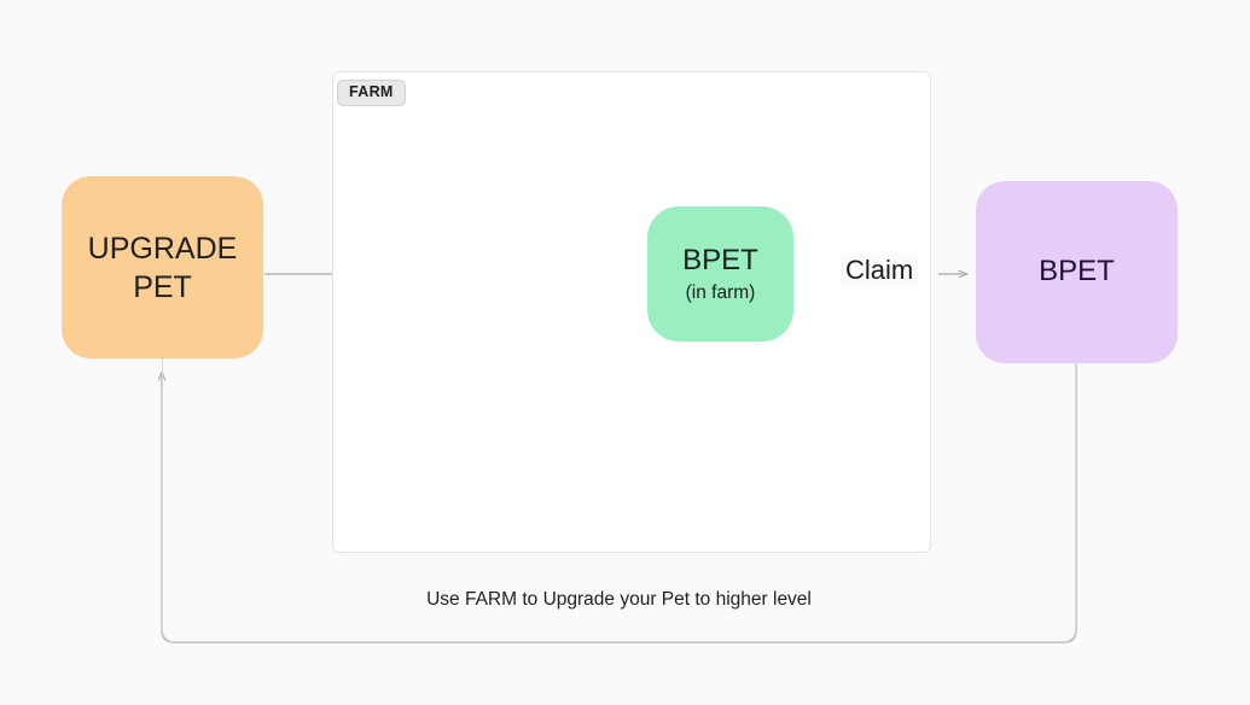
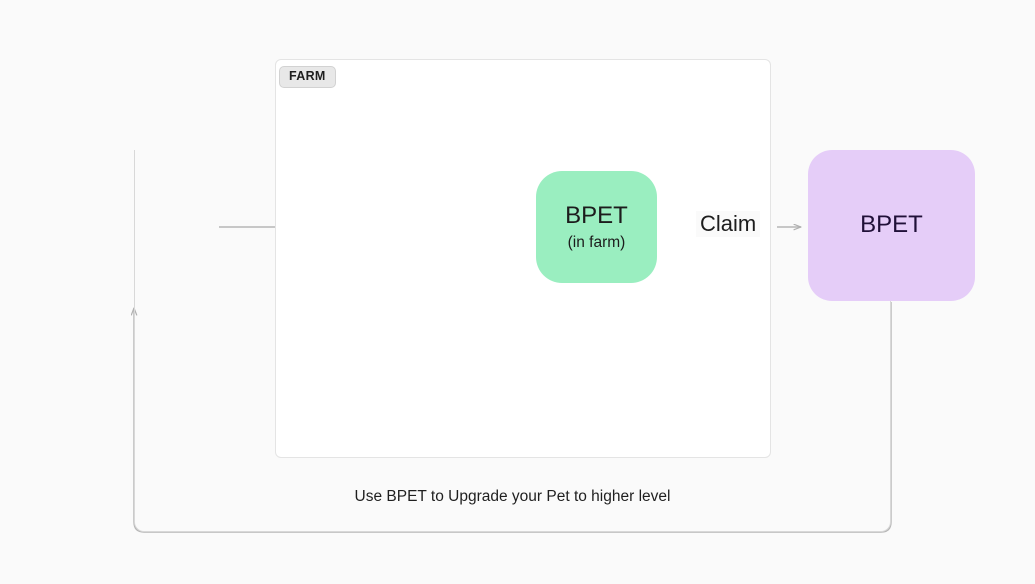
- Use FARM to Upgrade your Pet to higher level
+ Use BPET to Upgrade your Pet to higher level
  FARM
- UPGRADE
- PET
  BPET
  (in farm)
  BPET
  Claim
